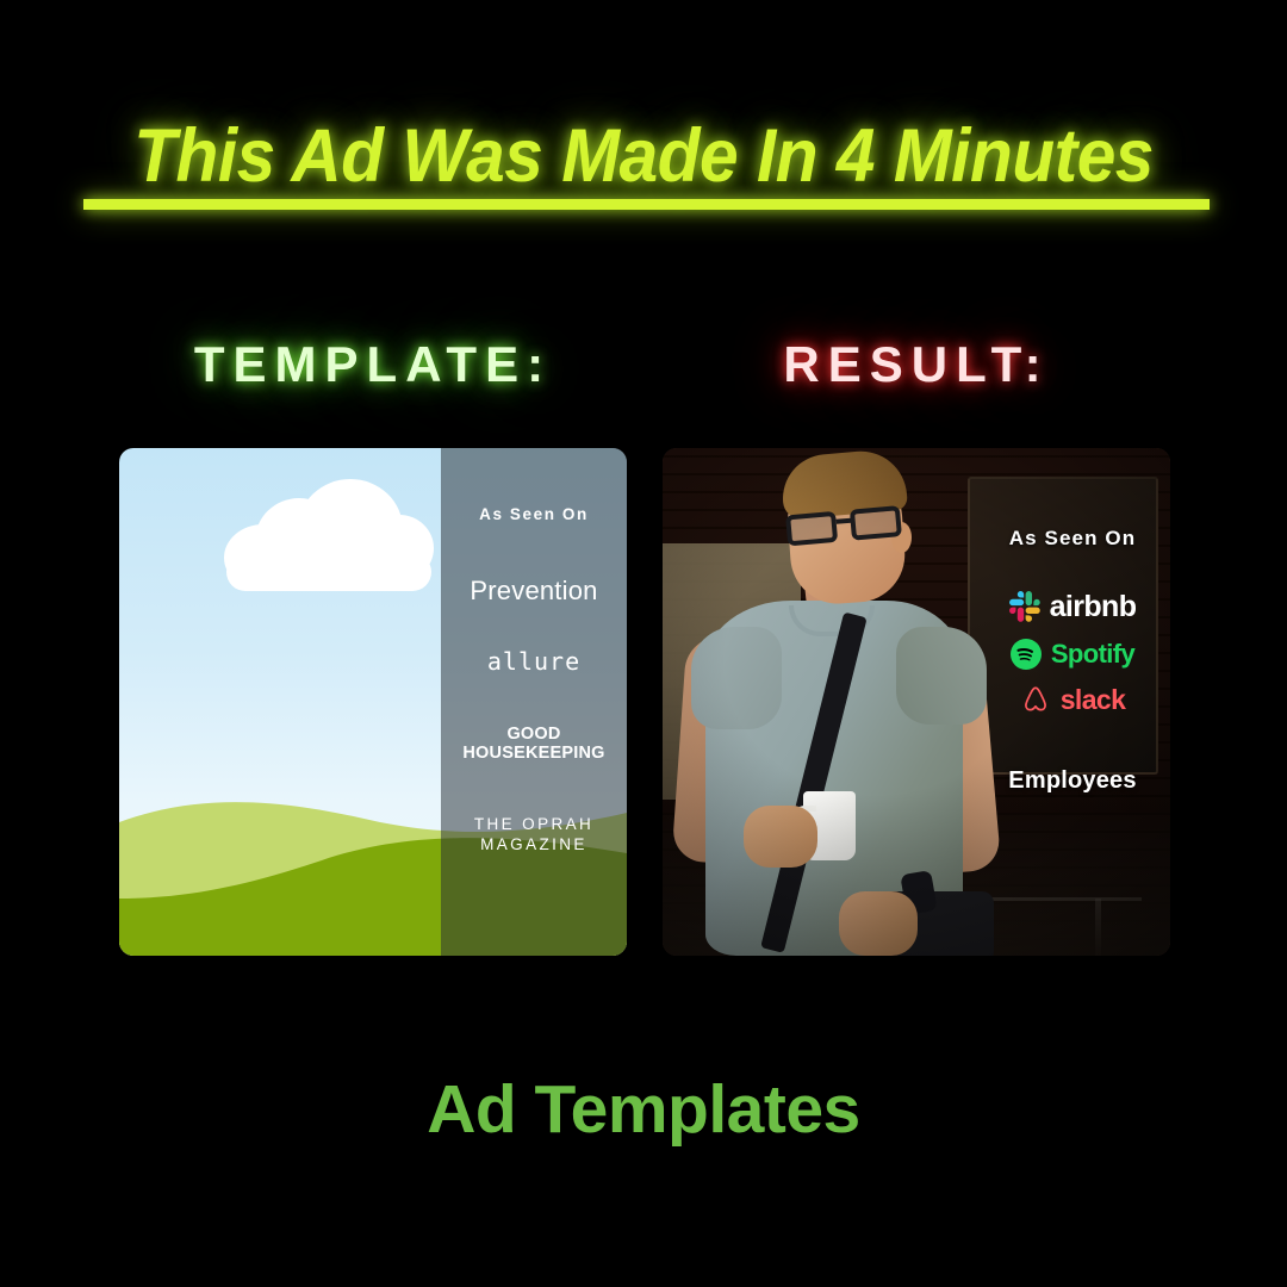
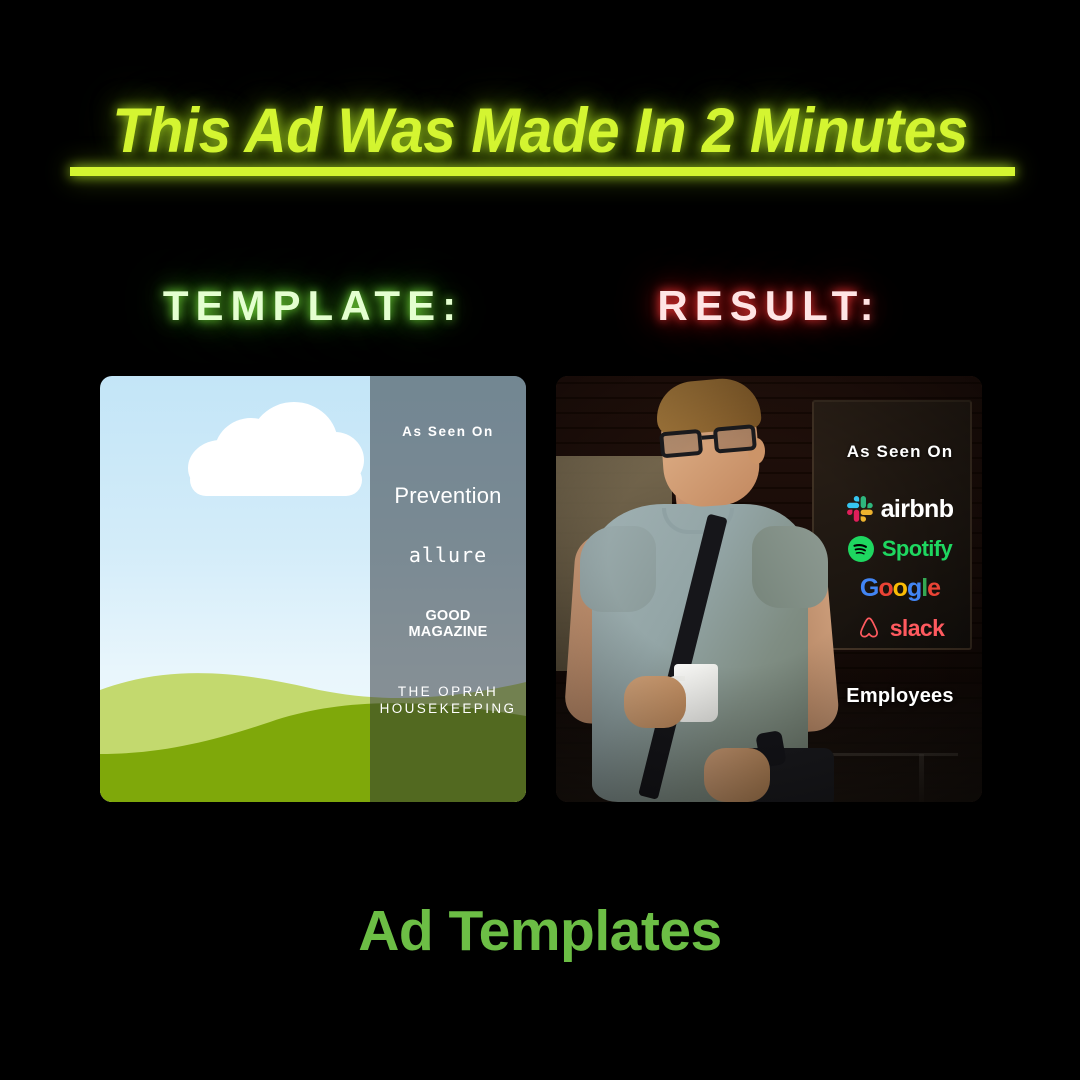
- This Ad Was Made In 4 Minutes
+ This Ad Was Made In 2 Minutes
  TEMPLATE:
  RESULT:
  As Seen On
  Prevention
  allure
  GOOD
- HOUSEKEEPING
+ MAGAZINE
  THE OPRAH
- MAGAZINE
+ HOUSEKEEPING
  As Seen On
  airbnb
  Spotify
+ Google
  slack
  Employees
  Ad Templates
